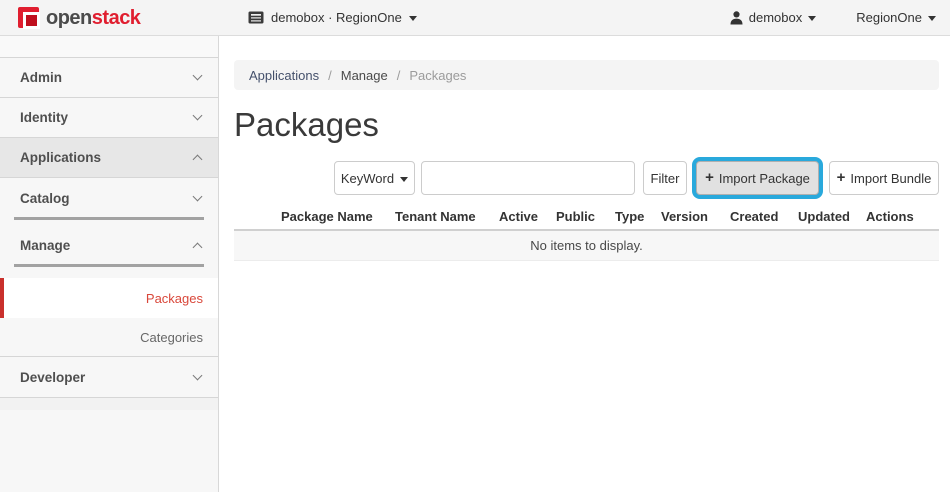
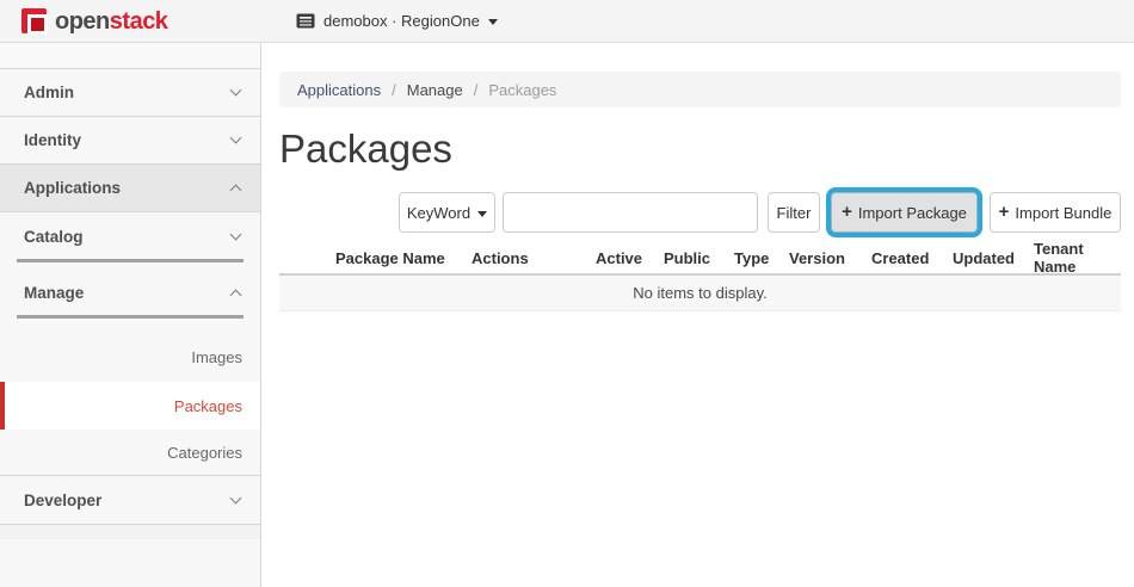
  openstack
  demobox · RegionOne
- demobox
- RegionOne
  Admin
  Identity
  Applications
  Catalog
  Manage
+ Images
  Packages
  Categories
  Developer
  Applications
  /
  Manage
  /
  Packages
  Packages
  KeyWord
  Filter
  +
  Import Package
  +
  Import Bundle
  Package Name
- Tenant Name
+ Actions
  Active
  Public
  Type
  Version
  Created
  Updated
- Actions
+ Tenant Name
  No items to display.
